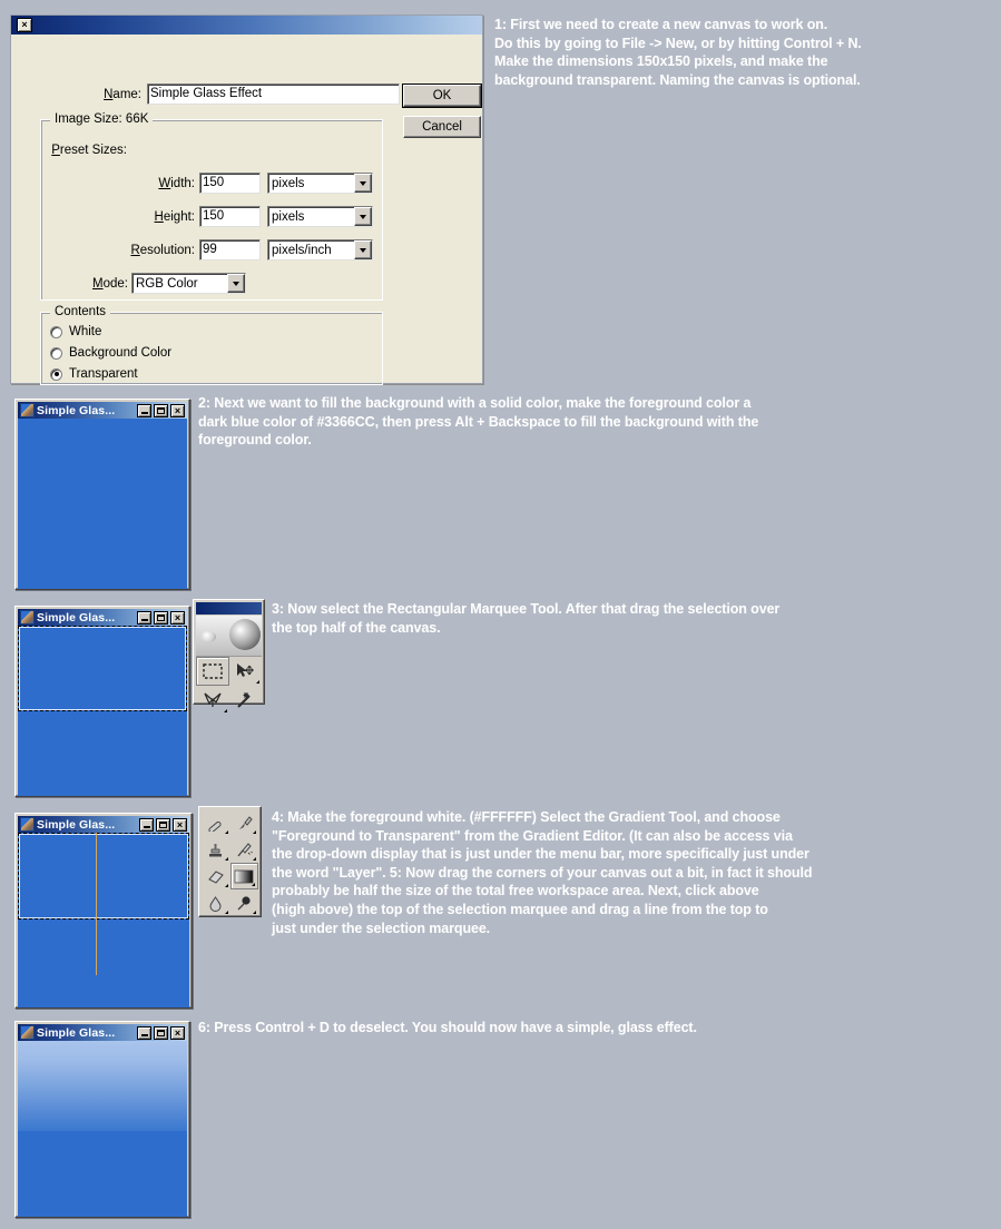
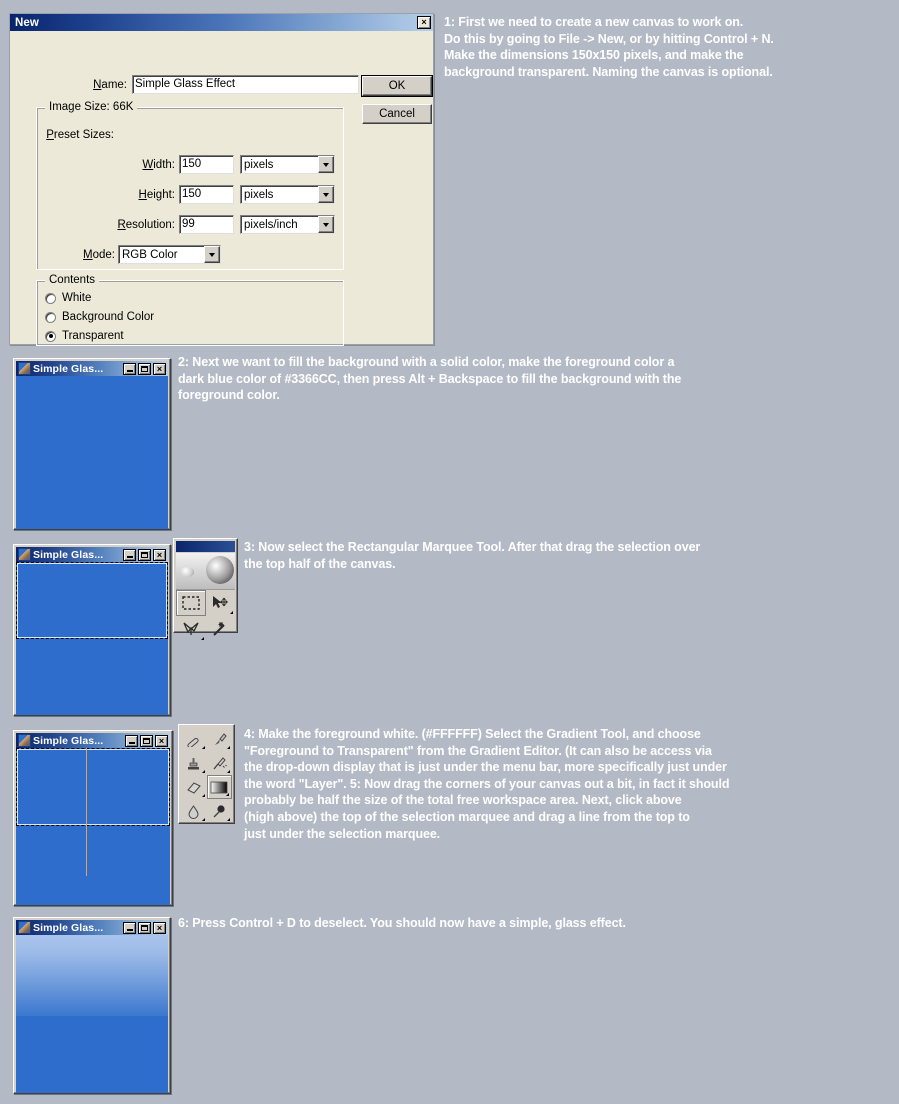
+ New
  ×
  Name:
  Simple Glass Effect
  OK
  Cancel
  Image Size: 66K
  Preset Sizes:
  Width:
  150
  pixels
  Height:
  150
  pixels
  Resolution:
  99
  pixels/inch
  Mode:
  RGB Color
  Contents
  White
  Background Color
  Transparent
  1: First we need to create a new canvas to work on.
  Do this by going to File -> New, or by hitting Control + N.
  Make the dimensions 150x150 pixels, and make the
  background transparent. Naming the canvas is optional.
  Simple Glas...
  ×
  2: Next we want to fill the background with a solid color, make the foreground color a
  dark blue color of #3366CC, then press Alt + Backspace to fill the background with the
  foreground color.
  Simple Glas...
  ×
  3: Now select the Rectangular Marquee Tool. After that drag the selection over
  the top half of the canvas.
  Simple Glas...
  ×
  4: Make the foreground white. (#FFFFFF) Select the Gradient Tool, and choose
  "Foreground to Transparent" from the Gradient Editor. (It can also be access via
  the drop-down display that is just under the menu bar, more specifically just under
  the word "Layer". 5: Now drag the corners of your canvas out a bit, in fact it should
  probably be half the size of the total free workspace area. Next, click above
  (high above) the top of the selection marquee and drag a line from the top to
  just under the selection marquee.
  Simple Glas...
  ×
  6: Press Control + D to deselect. You should now have a simple, glass effect.
